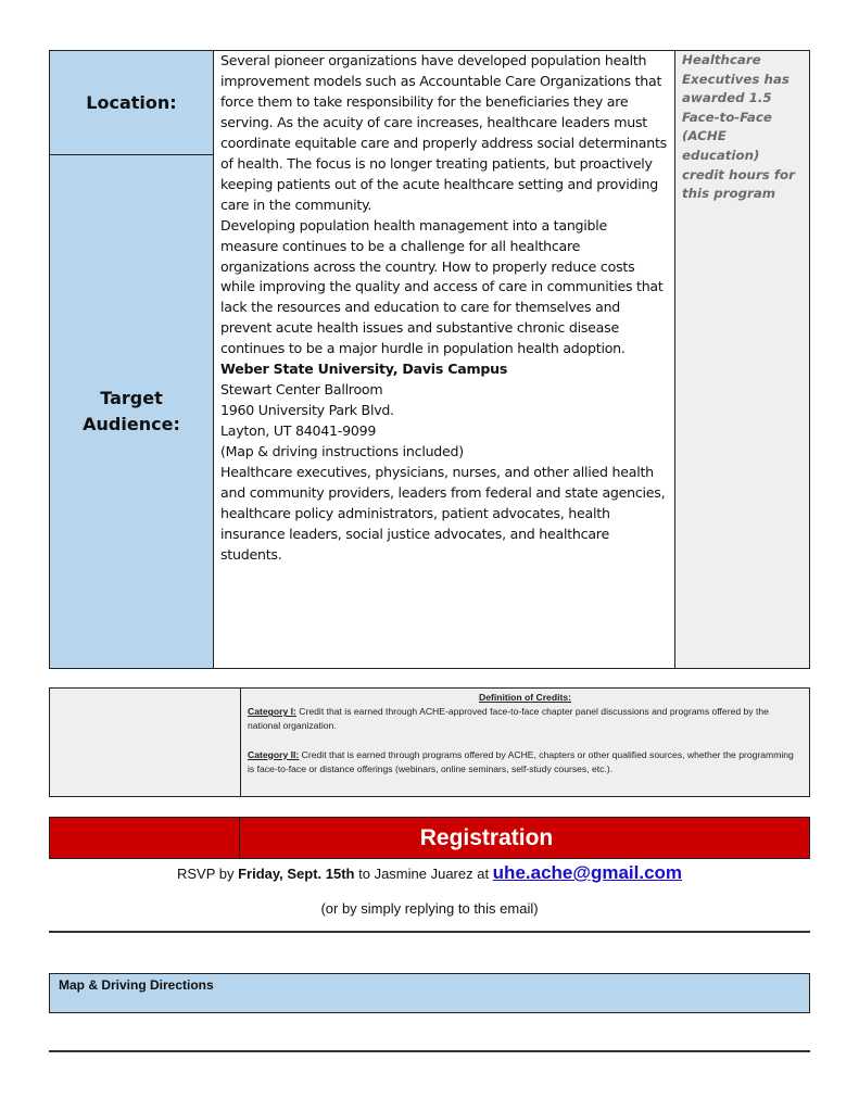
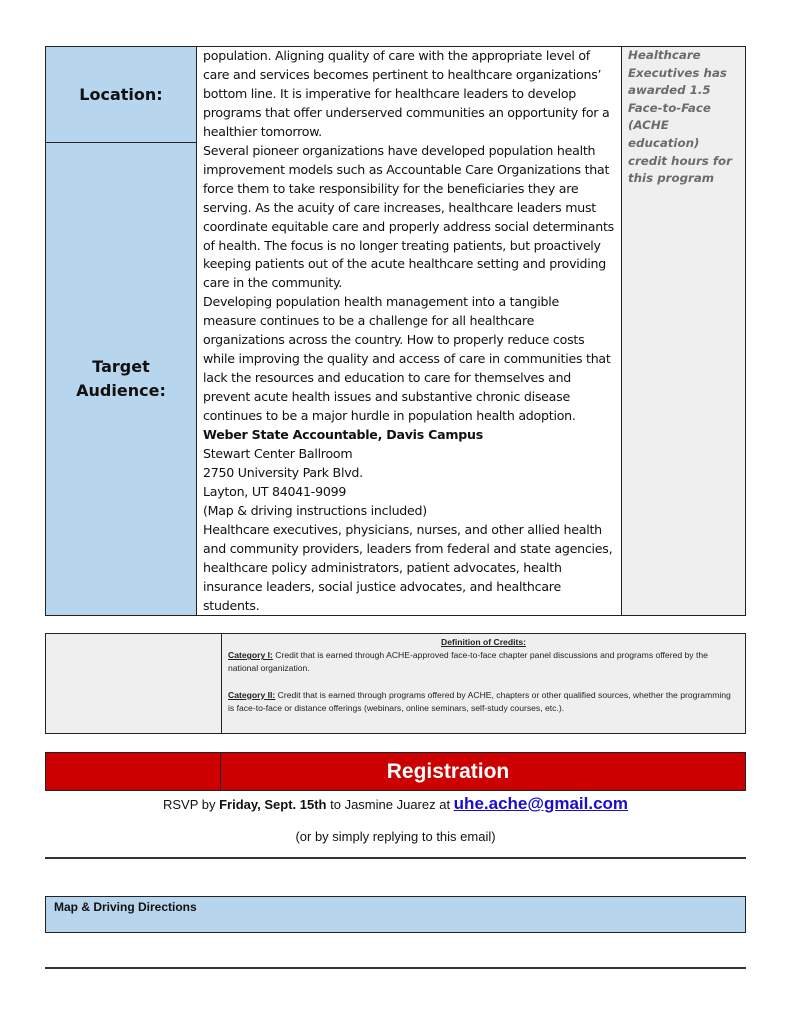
  Location:
  Target
  Audience:
+ population. Aligning quality of care with the appropriate level of care and services becomes pertinent to healthcare organizations’ bottom line. It is imperative for healthcare leaders to develop programs that offer underserved communities an opportunity for a healthier tomorrow.
  Several pioneer organizations have developed population health improvement models such as Accountable Care Organizations that force them to take responsibility for the beneficiaries they are serving. As the acuity of care increases, healthcare leaders must coordinate equitable care and properly address social determinants of health. The focus is no longer treating patients, but proactively keeping patients out of the acute healthcare setting and providing care in the community.
  Developing population health management into a tangible measure continues to be a challenge for all healthcare organizations across the country. How to properly reduce costs while improving the quality and access of care in communities that lack the resources and education to care for themselves and prevent acute health issues and substantive chronic disease continues to be a major hurdle in population health adoption.
- Weber State University, Davis Campus
+ Weber State Accountable, Davis Campus
  Stewart Center Ballroom
- 1960 University Park Blvd.
+ 2750 University Park Blvd.
  Layton, UT 84041-9099
  (Map & driving instructions included)
  Healthcare executives, physicians, nurses, and other allied health and community providers, leaders from federal and state agencies, healthcare policy administrators, patient advocates, health insurance leaders, social justice advocates, and healthcare students.
  Healthcare Executives has awarded 1.5 Face-to-Face (ACHE education) credit hours for this program
  Definition of Credits:
  Category I: Credit that is earned through ACHE-approved face-to-face chapter panel discussions and programs offered by the national organization.
  Category II: Credit that is earned through programs offered by ACHE, chapters or other qualified sources, whether the programming is face-to-face or distance offerings (webinars, online seminars, self-study courses, etc.).
  Registration
  RSVP by Friday, Sept. 15th to Jasmine Juarez at uhe.ache@gmail.com
  (or by simply replying to this email)
  Map & Driving Directions
